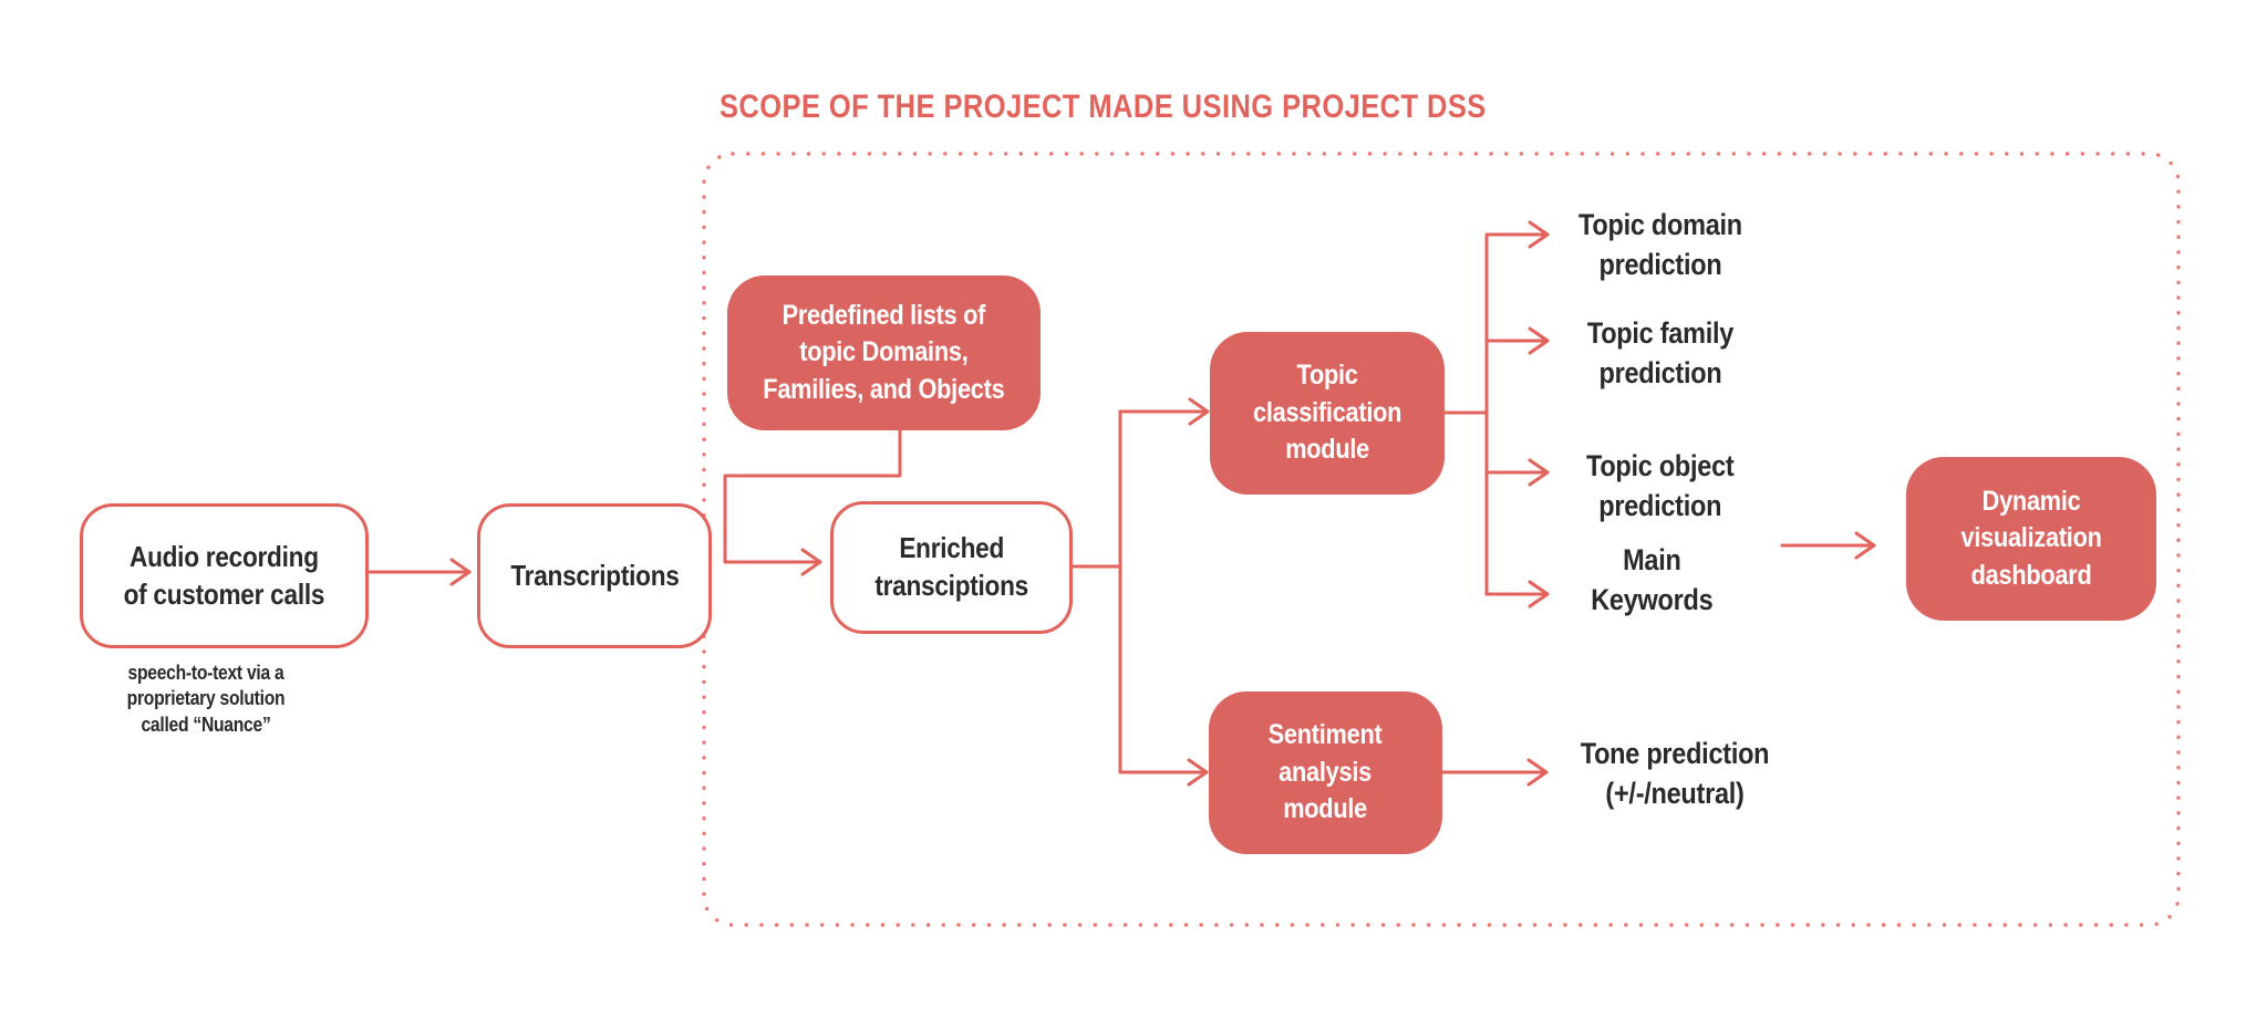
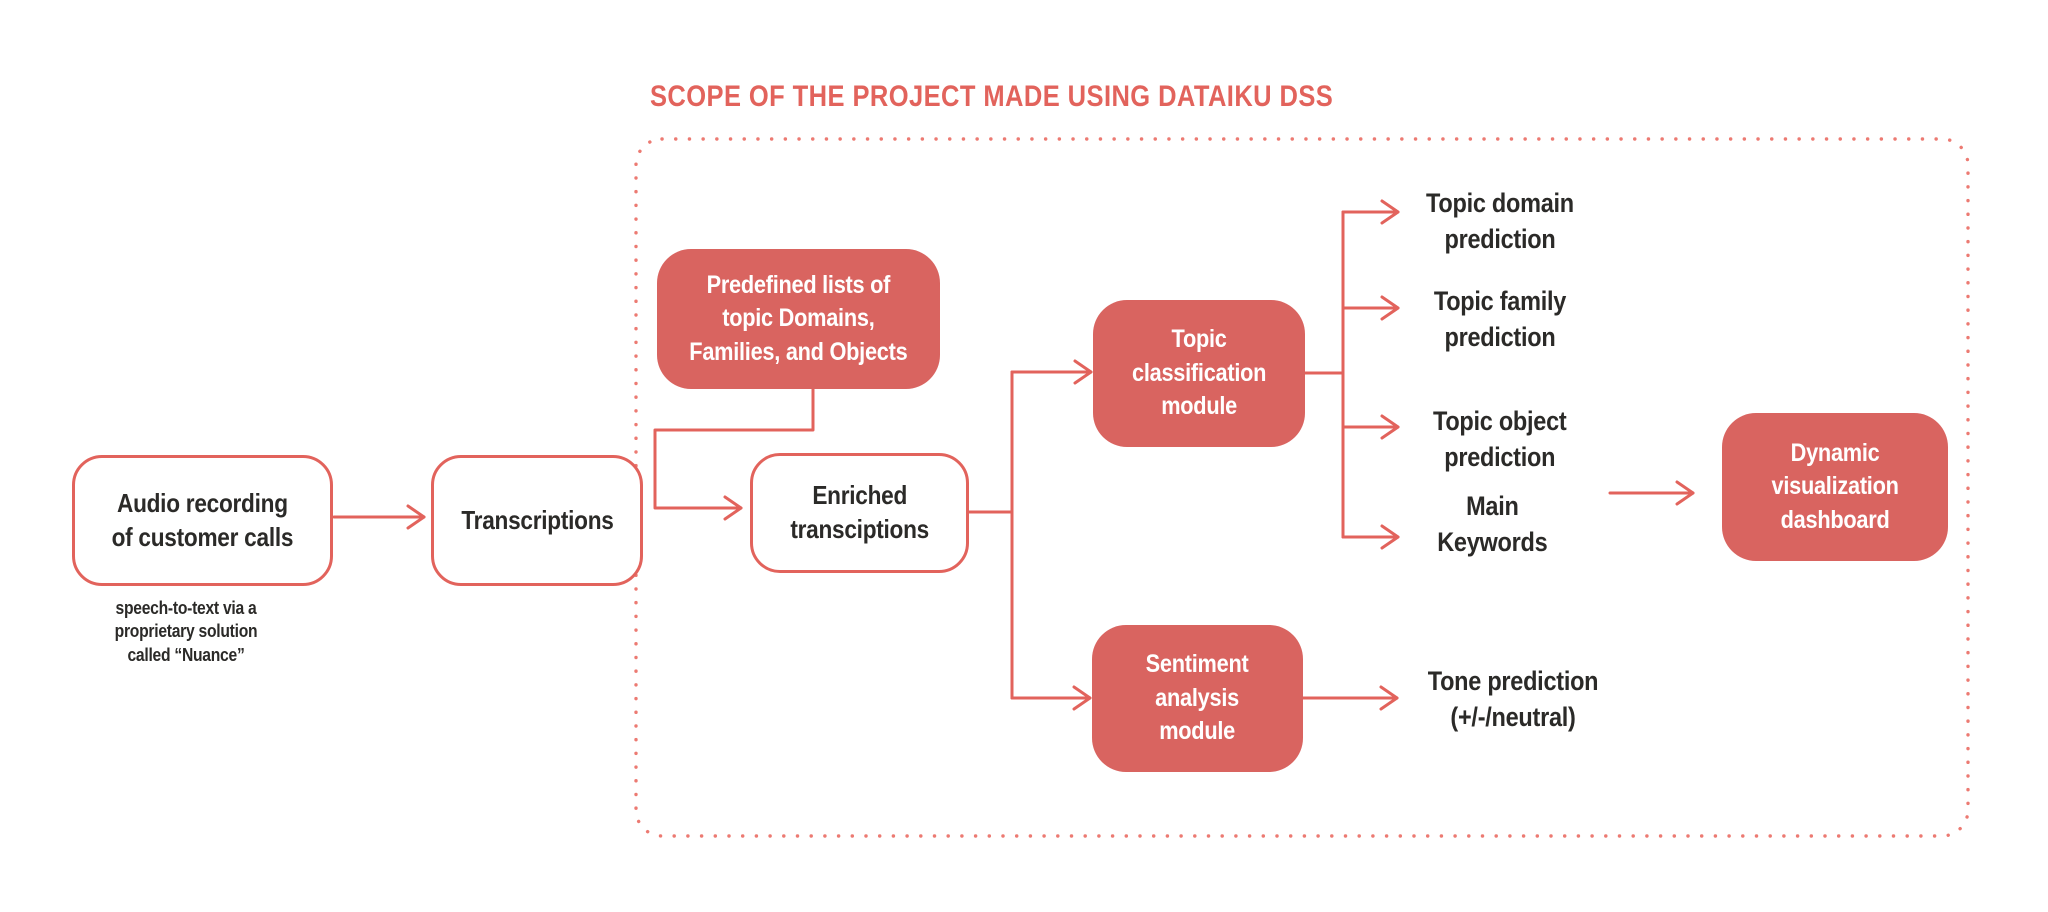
- SCOPE OF THE PROJECT MADE USING PROJECT DSS
+ SCOPE OF THE PROJECT MADE USING DATAIKU DSS
  Audio recording
  of customer calls
  speech-to-text via a
  proprietary solution
  called “Nuance”
  Transcriptions
  Predefined lists of
  topic Domains,
  Families, and Objects
  Enriched
  transciptions
  Topic
  classification
  module
  Sentiment
  analysis
  module
  Topic domain
  prediction
  Topic family
  prediction
  Topic object
  prediction
  Main
  Keywords
  Tone prediction
  (+/-/neutral)
  Dynamic
  visualization
  dashboard
